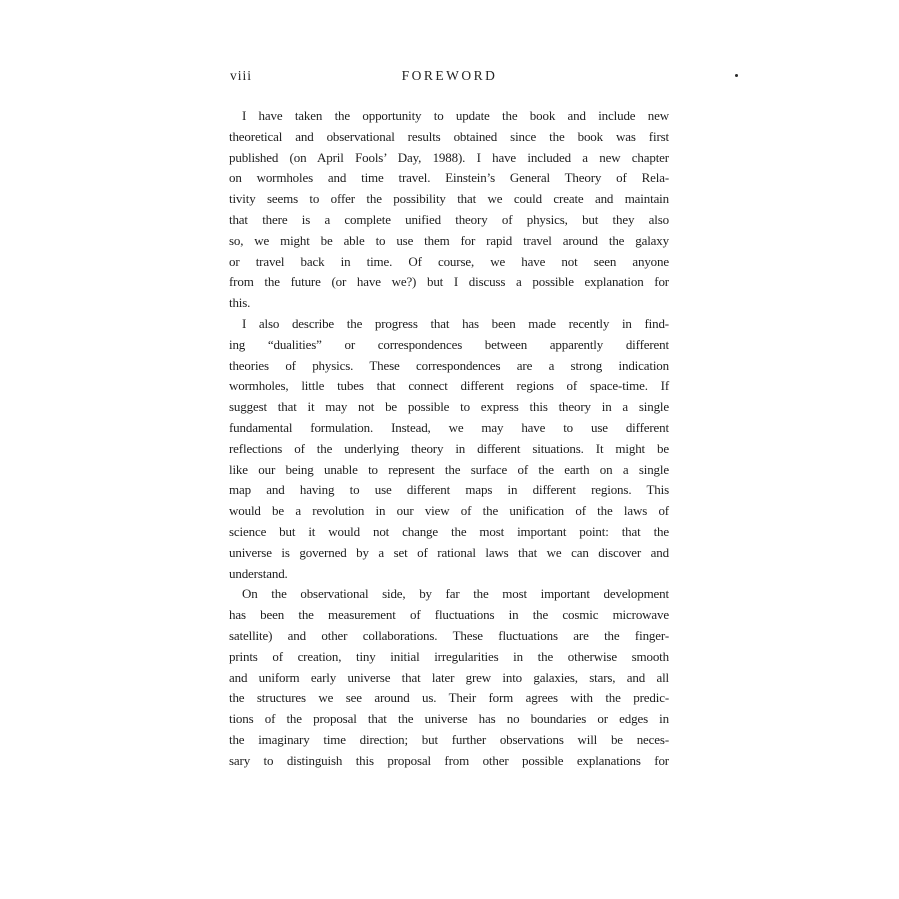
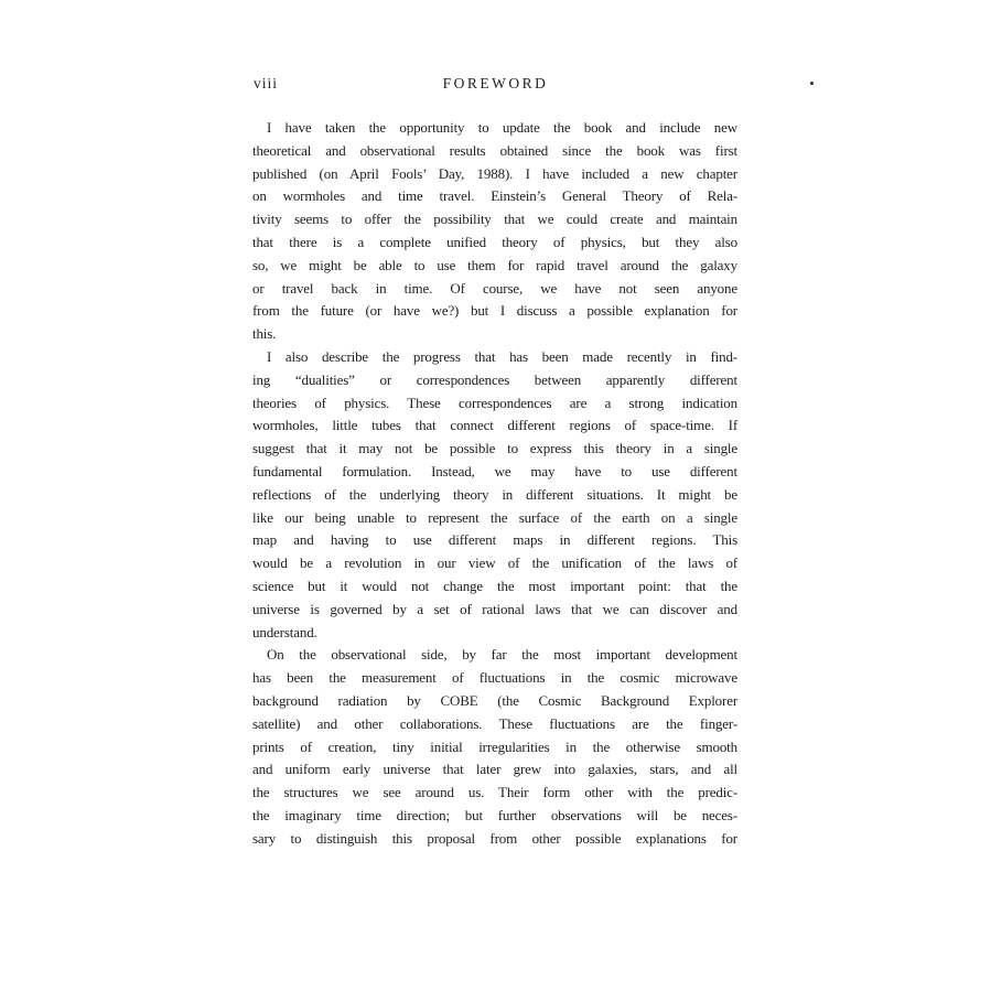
  viii
  FOREWORD
  I have taken the opportunity to update the book and include new
  theoretical and observational results obtained since the book was first
  published (on April Fools’ Day, 1988). I have included a new chapter
  on wormholes and time travel. Einstein’s General Theory of Rela-
  tivity seems to offer the possibility that we could create and maintain
  that there is a complete unified theory of physics, but they also
  so, we might be able to use them for rapid travel around the galaxy
  or travel back in time. Of course, we have not seen anyone
  from the future (or have we?) but I discuss a possible explanation for
  this.
  I also describe the progress that has been made recently in find-
  ing “dualities” or correspondences between apparently different
  theories of physics. These correspondences are a strong indication
  wormholes, little tubes that connect different regions of space-time. If
  suggest that it may not be possible to express this theory in a single
  fundamental formulation. Instead, we may have to use different
  reflections of the underlying theory in different situations. It might be
  like our being unable to represent the surface of the earth on a single
  map and having to use different maps in different regions. This
  would be a revolution in our view of the unification of the laws of
  science but it would not change the most important point: that the
  universe is governed by a set of rational laws that we can discover and
  understand.
  On the observational side, by far the most important development
  has been the measurement of fluctuations in the cosmic microwave
+ background radiation by COBE (the Cosmic Background Explorer
  satellite) and other collaborations. These fluctuations are the finger-
  prints of creation, tiny initial irregularities in the otherwise smooth
  and uniform early universe that later grew into galaxies, stars, and all
- the structures we see around us. Their form agrees with the predic-
+ the structures we see around us. Their form other with the predic-
- tions of the proposal that the universe has no boundaries or edges in
  the imaginary time direction; but further observations will be neces-
  sary to distinguish this proposal from other possible explanations for
